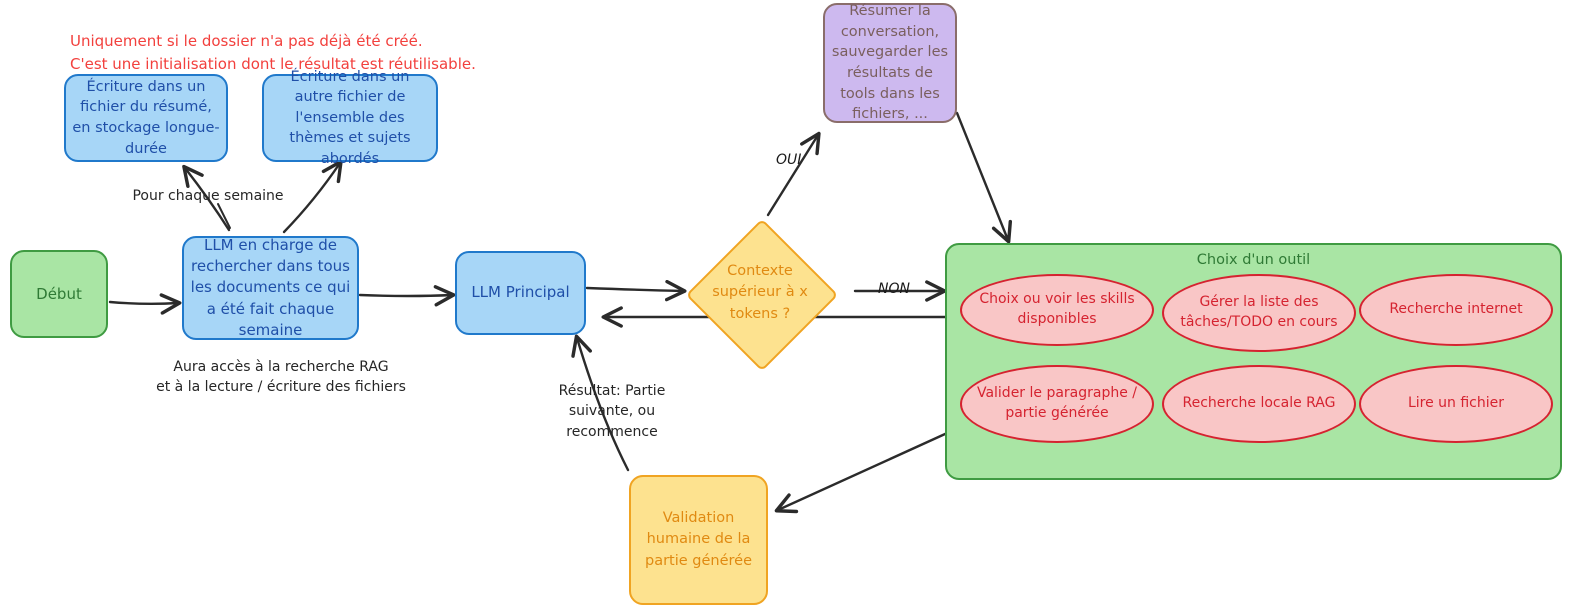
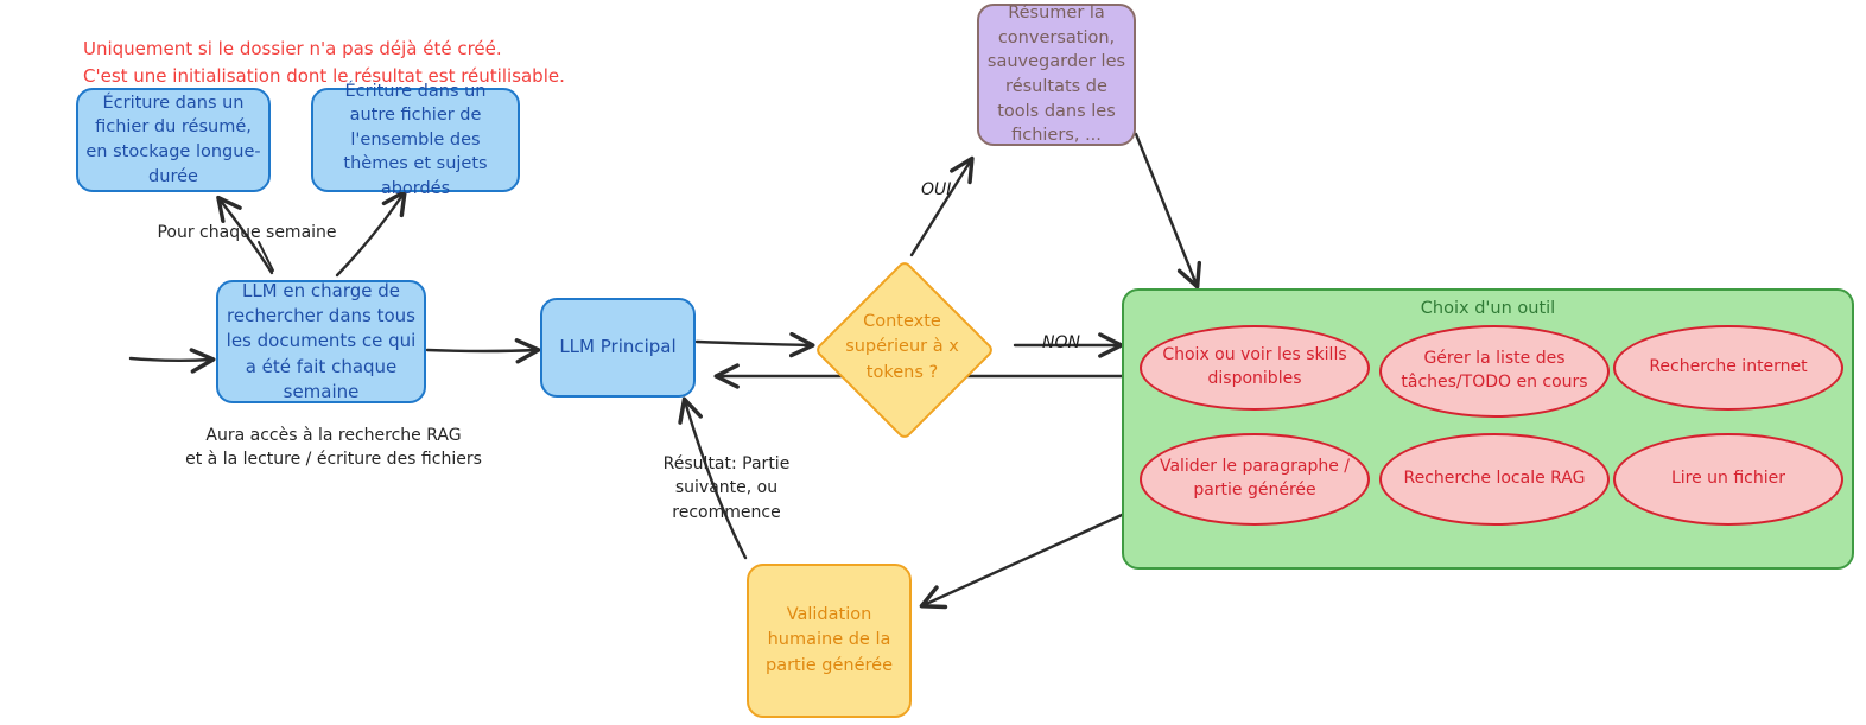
  Uniquement si le dossier n'a pas déjà été créé.
  C'est une initialisation dont le résultat est réutilisable.
  Écriture dans un fichier du résumé, en stockage longue-durée
  Écriture dans un autre fichier de l'ensemble des thèmes et sujets abordés
- Début
  LLM en charge de rechercher dans tous les documents ce qui a été fait chaque semaine
  LLM Principal
  Contexte supérieur à x tokens ?
  Résumer la conversation, sauvegarder les résultats de tools dans les fichiers, ...
  Validation humaine de la partie générée
  Choix d'un outil
  Choix ou voir les skills disponibles
  Gérer la liste des tâches/TODO en cours
  Recherche internet
  Valider le paragraphe / partie générée
  Recherche locale RAG
  Lire un fichier
  Pour chaque semaine
  Aura accès à la recherche RAG
  et à la lecture / écriture des fichiers
  OUI
  NON
  Résultat: Partie
  suivante, ou
  recommence
